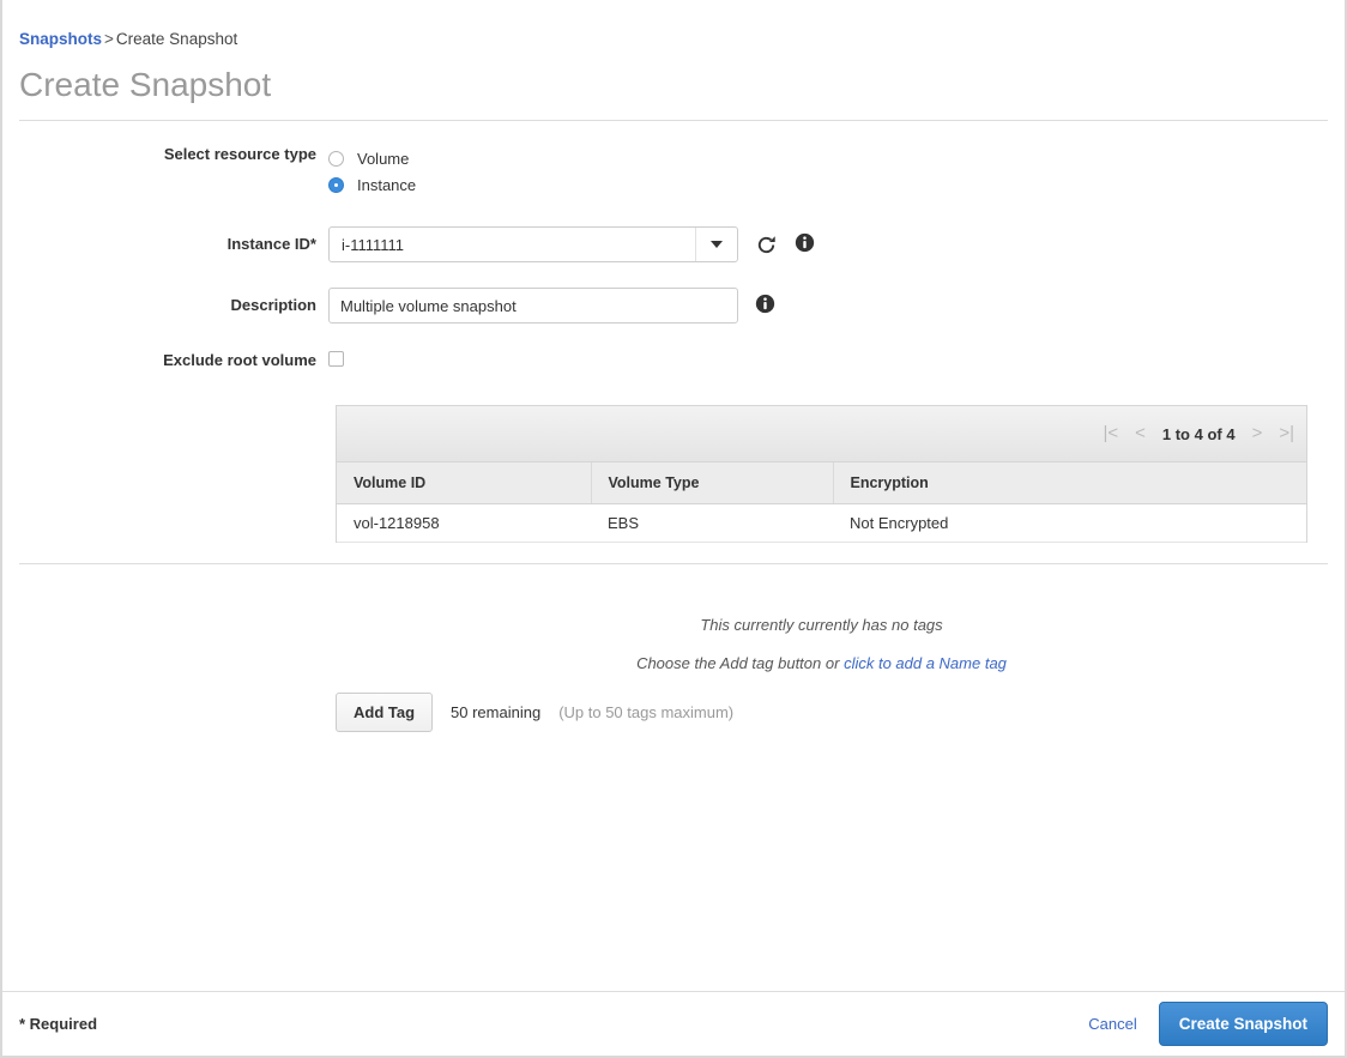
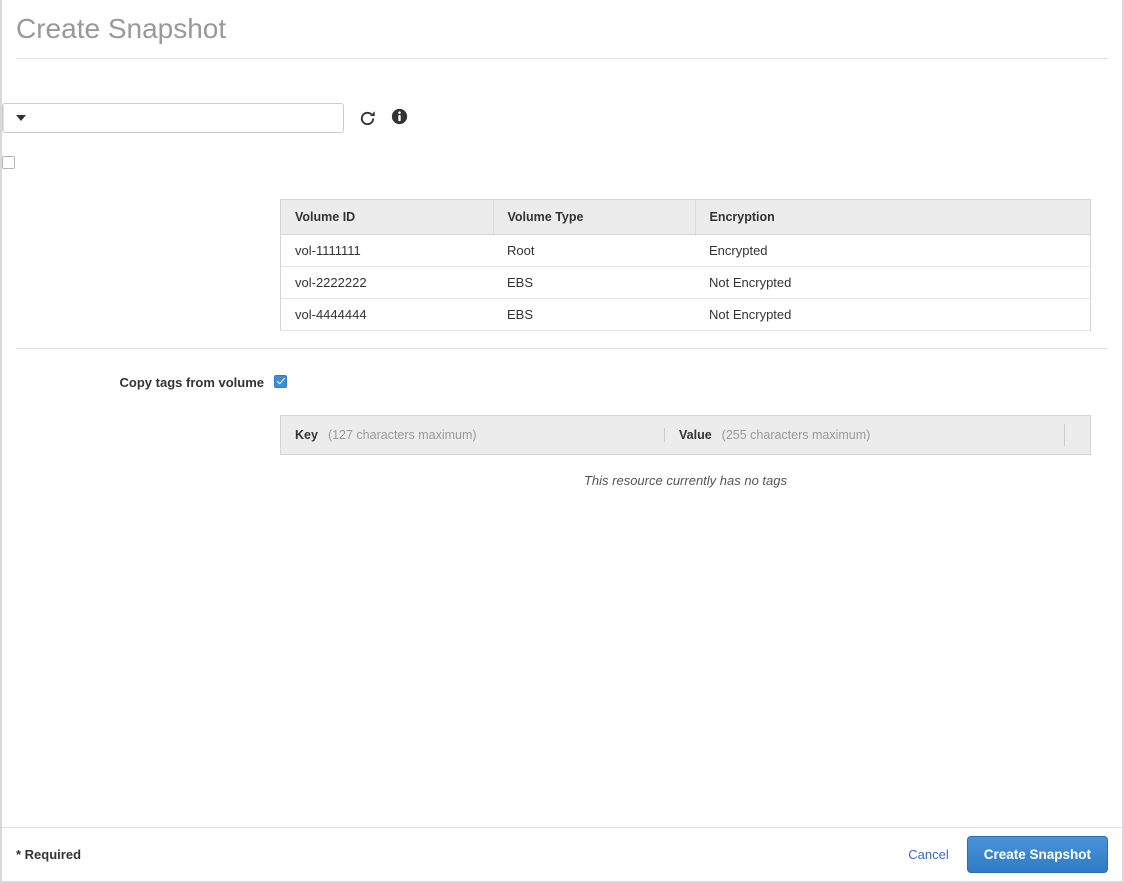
- Snapshots > Create Snapshot
  Create Snapshot
- Select resource type
- Volume
- Instance
- Instance ID*
- i-1111111
- Description
- Multiple volume snapshot
- Exclude root volume
- |<
- <
- 1 to 4 of 4
- >
- >|
  Volume ID	Volume Type	Encryption
+ vol-1111111	Root	Encrypted
- vol-1218958	EBS	Not Encrypted
+ vol-2222222	EBS	Not Encrypted
+ vol-4444444	EBS	Not Encrypted
+ Copy tags from volume
+ Key
+ (127 characters maximum)
+ Value
+ (255 characters maximum)
- This currently currently has no tags
+ This resource currently has no tags
- Choose the Add tag button or click to add a Name tag
- Add Tag
- 50 remaining
- (Up to 50 tags maximum)
  * Required
  Cancel
  Create Snapshot
